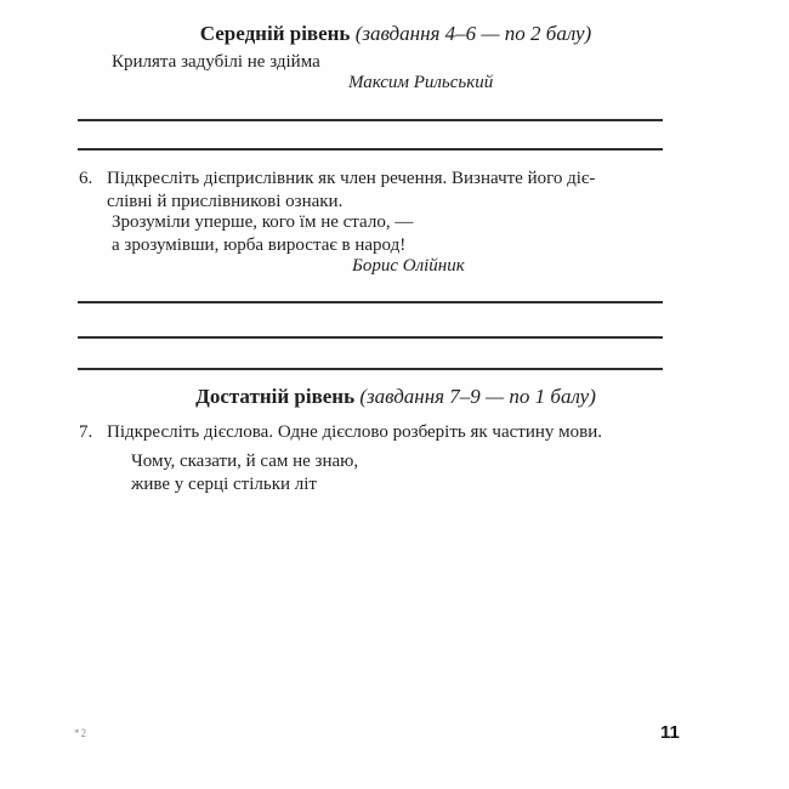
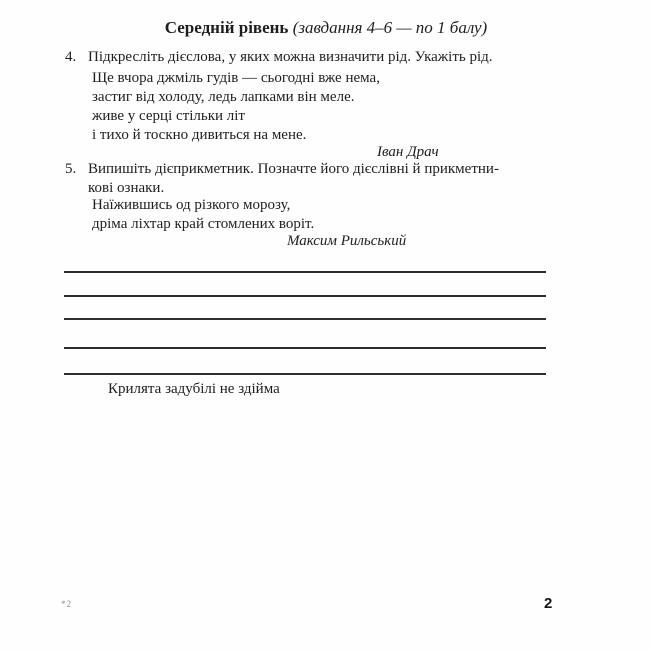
- Середній рівень (завдання 4–6 — по 2 балу)
+ Середній рівень (завдання 4–6 — по 1 балу)
+ 4.
+ Підкресліть дієслова, у яких можна визначити рід. Укажіть рід.
+ Ще вчора джміль гудів — сьогодні вже нема,
+ застиг від холоду, ледь лапками він меле.
- Крилята задубілі не здійма
+ живе у серці стільки літ
+ і тихо й тоскно дивиться на мене.
+ Іван Драч
+ 5.
+ Випишіть дієприкметник. Позначте його дієслівні й прикметни-
+ кові ознаки.
+ Наїжившись од різкого морозу,
+ дріма ліхтар край стомлених воріт.
  Максим Рильський
- 6.
- Підкресліть дієприслівник як член речення. Визначте його діє-
- слівні й прислівникові ознаки.
- Зрозуміли уперше, кого їм не стало, —
- а зрозумівши, юрба виростає в народ!
- Борис Олійник
- Достатній рівень (завдання 7–9 — по 1 балу)
- 7.
- Підкресліть дієслова. Одне дієслово розберіть як частину мови.
- Чому, сказати, й сам не знаю,
- живе у серці стільки літ
+ Крилята задубілі не здійма
  *2
- 11
+ 2
